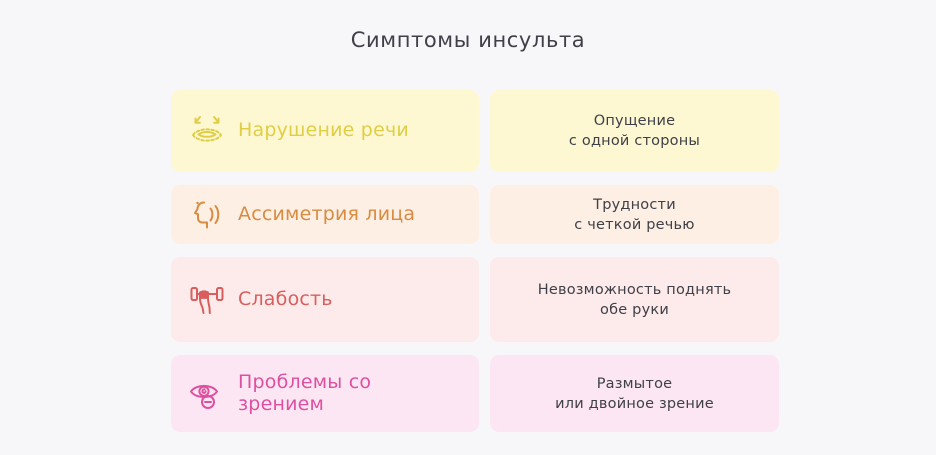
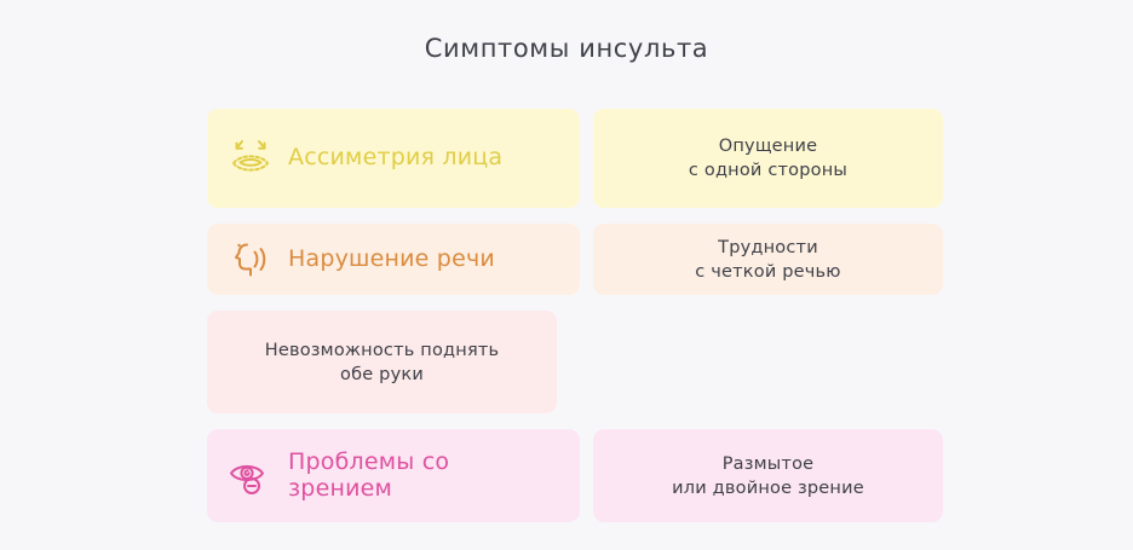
  Симптомы инсульта
- Нарушение речи
+ Ассиметрия лица
  Опущение
  с одной стороны
- Ассиметрия лица
+ Нарушение речи
  Трудности
  с четкой речью
- Слабость
  Невозможность поднять
  обе руки
  Проблемы со
  зрением
  Размытое
  или двойное зрение
